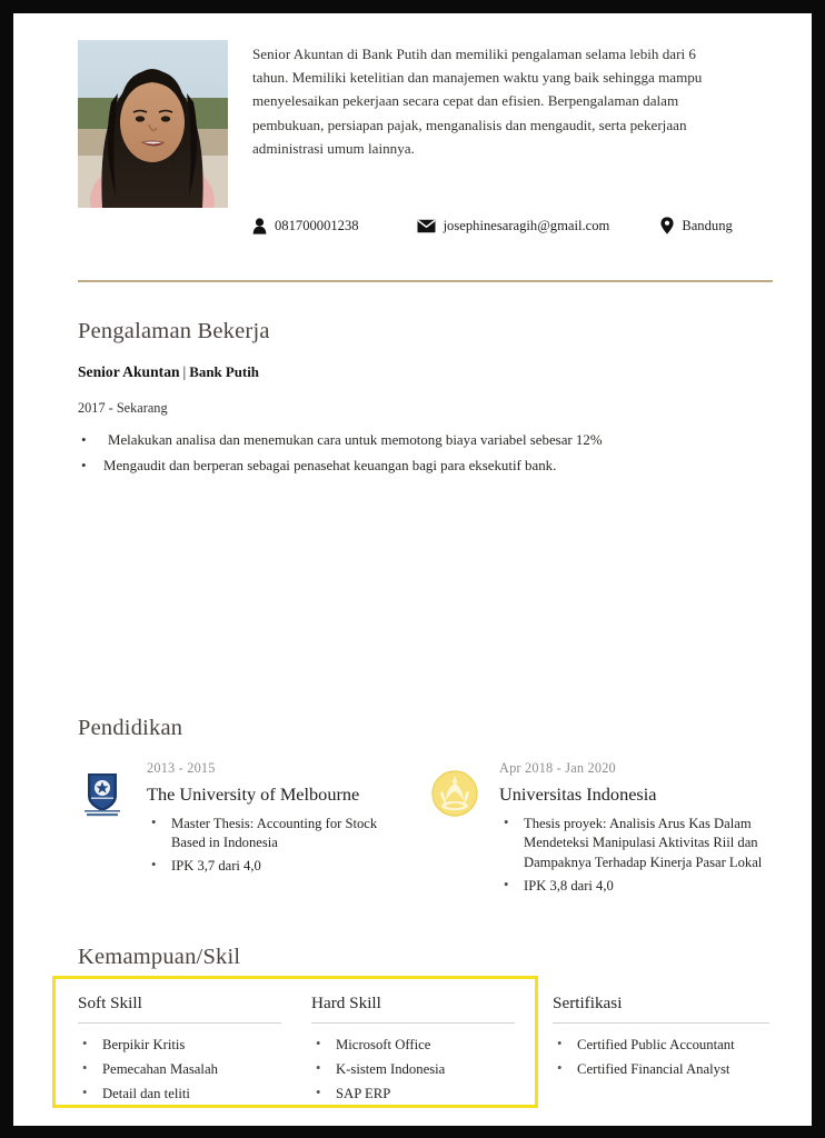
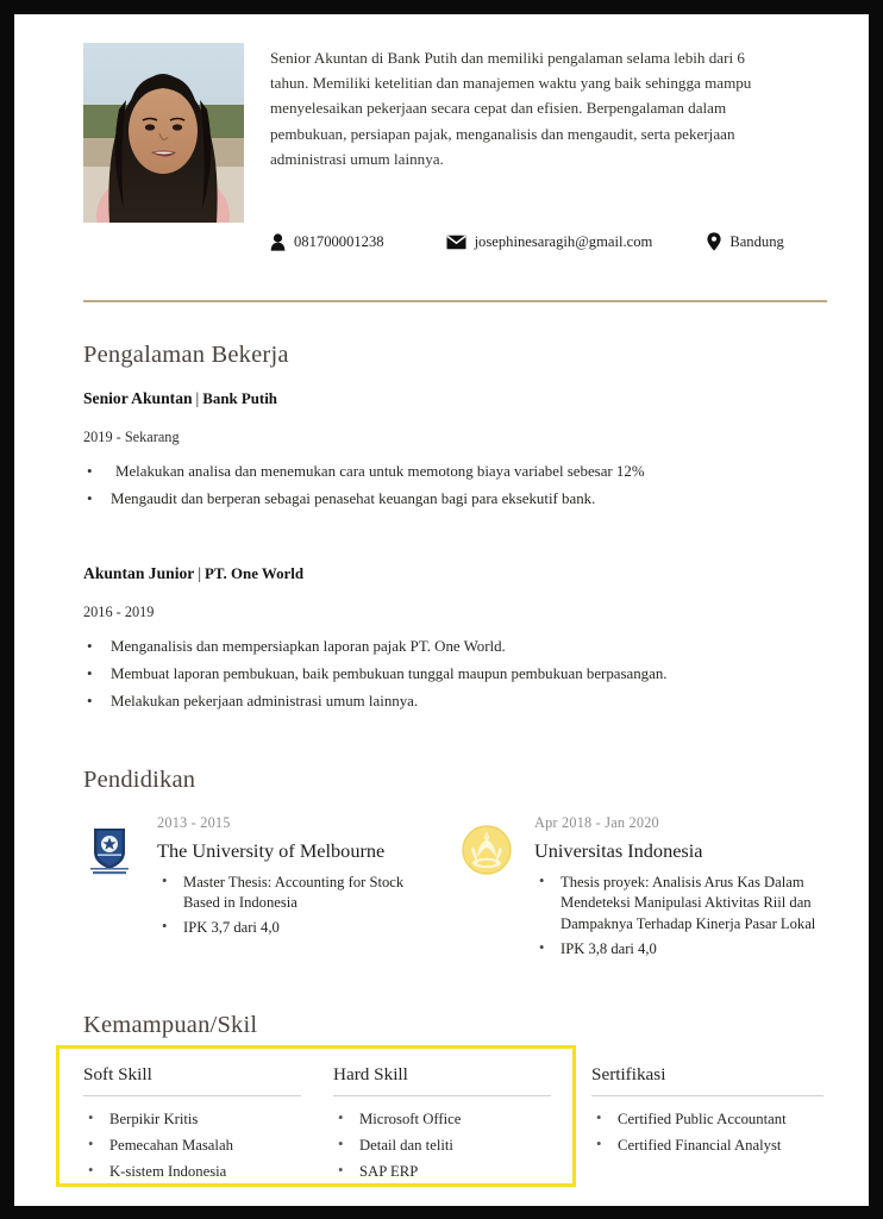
  Senior Akuntan di Bank Putih dan memiliki pengalaman selama lebih dari 6 tahun. Memiliki ketelitian dan manajemen waktu yang baik sehingga mampu menyelesaikan pekerjaan secara cepat dan efisien. Berpengalaman dalam pembukuan, persiapan pajak, menganalisis dan mengaudit, serta pekerjaan administrasi umum lainnya.
  081700001238
  josephinesaragih@gmail.com
  Bandung
  Pengalaman Bekerja
  Senior Akuntan | Bank Putih
- 2017 - Sekarang
+ 2019 - Sekarang
  Melakukan analisa dan menemukan cara untuk memotong biaya variabel sebesar 12%
  Mengaudit dan berperan sebagai penasehat keuangan bagi para eksekutif bank.
+ Akuntan Junior | PT. One World
+ 2016 - 2019
+ Menganalisis dan mempersiapkan laporan pajak PT. One World.
+ Membuat laporan pembukuan, baik pembukuan tunggal maupun pembukuan berpasangan.
+ Melakukan pekerjaan administrasi umum lainnya.
  Pendidikan
  2013 - 2015
  The University of Melbourne
  Master Thesis: Accounting for Stock Based in Indonesia
  IPK 3,7 dari 4,0
  Apr 2018 - Jan 2020
  Universitas Indonesia
  Thesis proyek: Analisis Arus Kas Dalam Mendeteksi Manipulasi Aktivitas Riil dan Dampaknya Terhadap Kinerja Pasar Lokal
  IPK 3,8 dari 4,0
  Kemampuan/Skil
  Soft Skill
  Berpikir Kritis
  Pemecahan Masalah
- Detail dan teliti
+ K-sistem Indonesia
  Hard Skill
  Microsoft Office
- K-sistem Indonesia
+ Detail dan teliti
  SAP ERP
  Sertifikasi
  Certified Public Accountant
  Certified Financial Analyst
